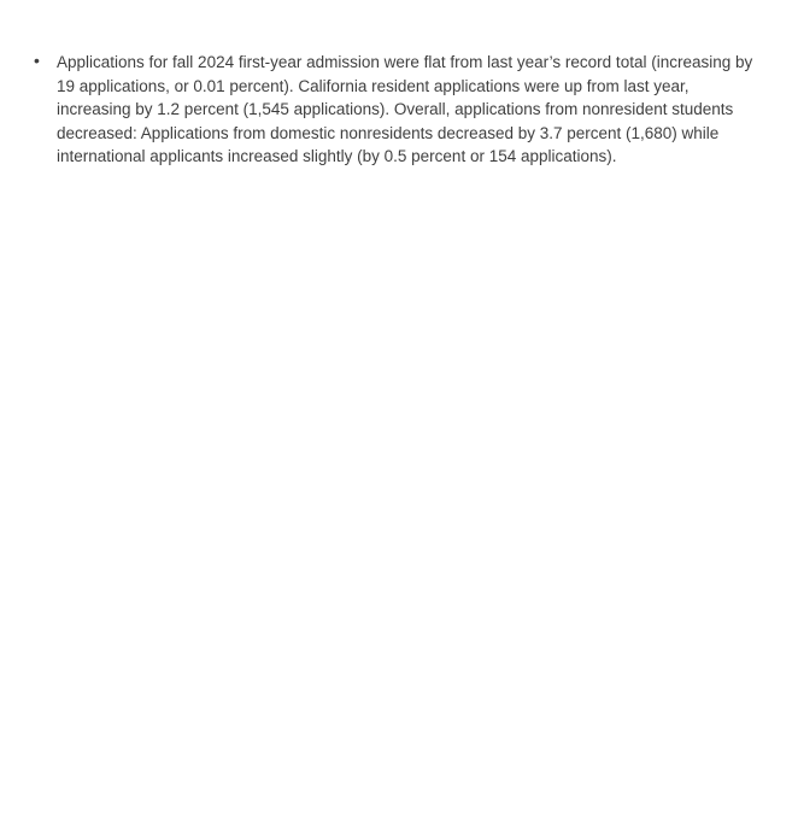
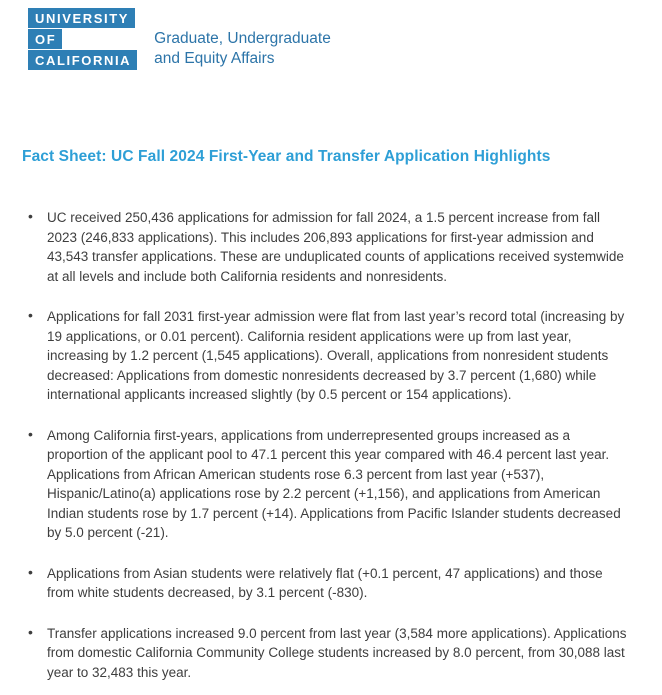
+ UNIVERSITY
+ OF
+ CALIFORNIA
+ Graduate, Undergraduate
+ and Equity Affairs
+ Fact Sheet: UC Fall 2024 First-Year and Transfer Application Highlights
+ UC received 250,436 applications for admission for fall 2024, a 1.5 percent increase from fall 2023 (246,833 applications). This includes 206,893 applications for first-year admission and 43,543 transfer applications. These are unduplicated counts of applications received systemwide at all levels and include both California residents and nonresidents.
- Applications for fall 2024 first-year admission were flat from last year’s record total (increasing by 19 applications, or 0.01 percent). California resident applications were up from last year, increasing by 1.2 percent (1,545 applications). Overall, applications from nonresident students decreased: Applications from domestic nonresidents decreased by 3.7 percent (1,680) while international applicants increased slightly (by 0.5 percent or 154 applications).
+ Applications for fall 2031 first-year admission were flat from last year’s record total (increasing by 19 applications, or 0.01 percent). California resident applications were up from last year, increasing by 1.2 percent (1,545 applications). Overall, applications from nonresident students decreased: Applications from domestic nonresidents decreased by 3.7 percent (1,680) while international applicants increased slightly (by 0.5 percent or 154 applications).
+ Among California first-years, applications from underrepresented groups increased as a proportion of the applicant pool to 47.1 percent this year compared with 46.4 percent last year. Applications from African American students rose 6.3 percent from last year (+537), Hispanic/Latino(a) applications rose by 2.2 percent (+1,156), and applications from American Indian students rose by 1.7 percent (+14). Applications from Pacific Islander students decreased by 5.0 percent (-21).
+ Applications from Asian students were relatively flat (+0.1 percent, 47 applications) and those from white students decreased, by 3.1 percent (-830).
+ Transfer applications increased 9.0 percent from last year (3,584 more applications). Applications from domestic California Community College students increased by 8.0 percent, from 30,088 last year to 32,483 this year.
